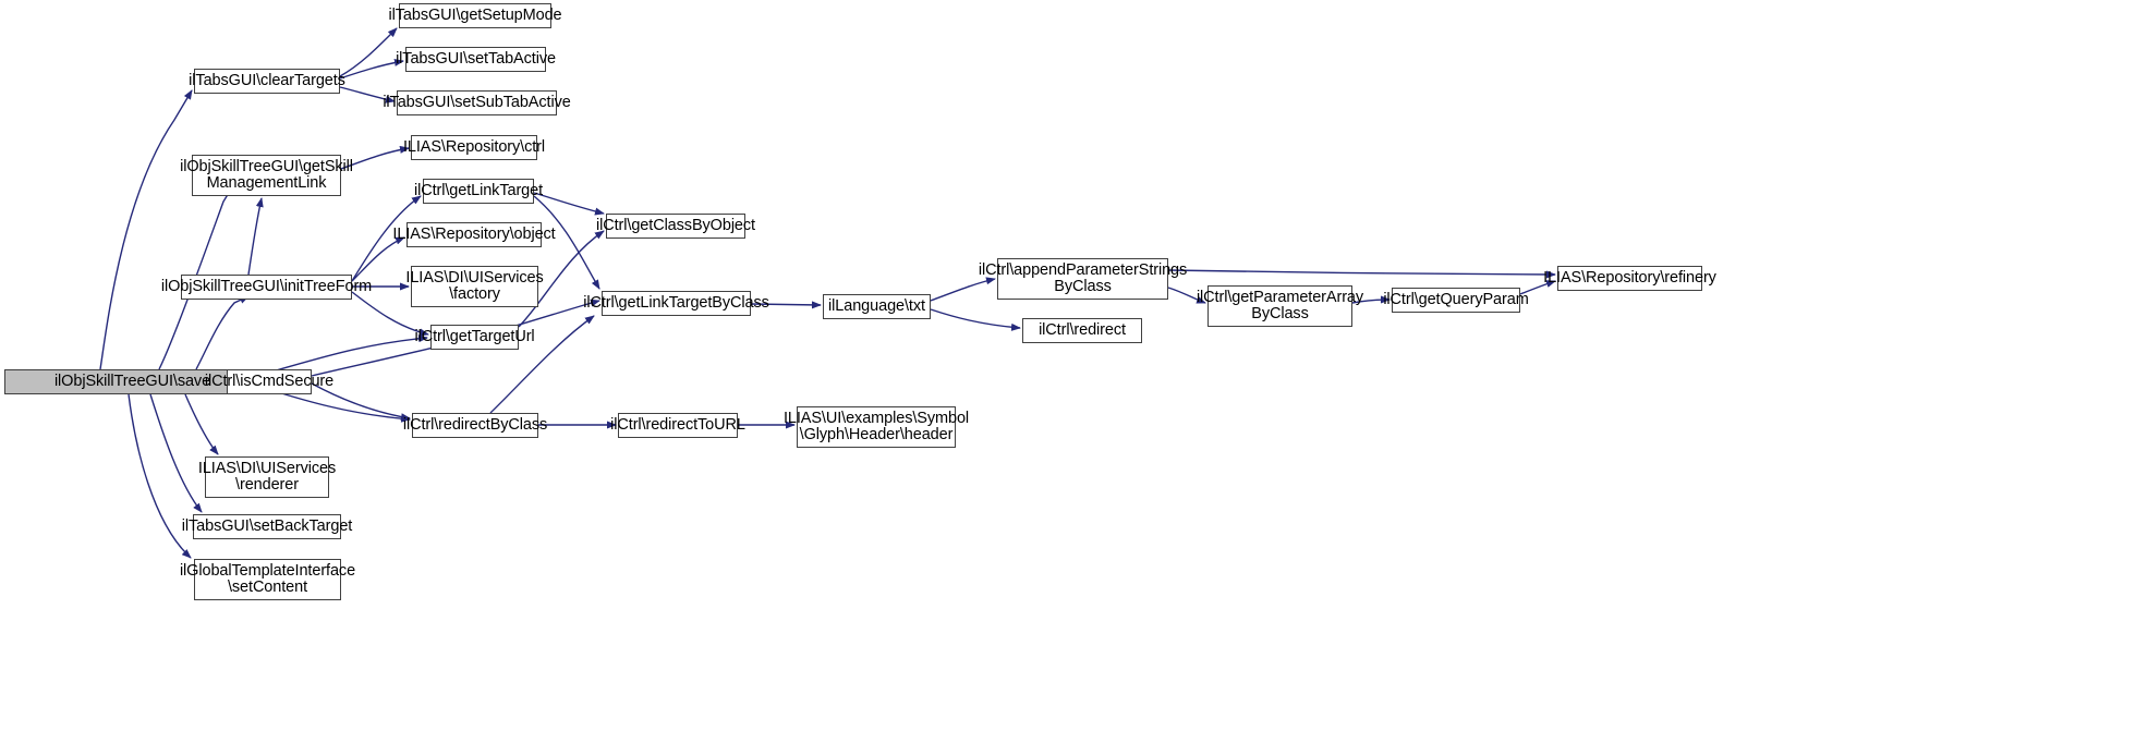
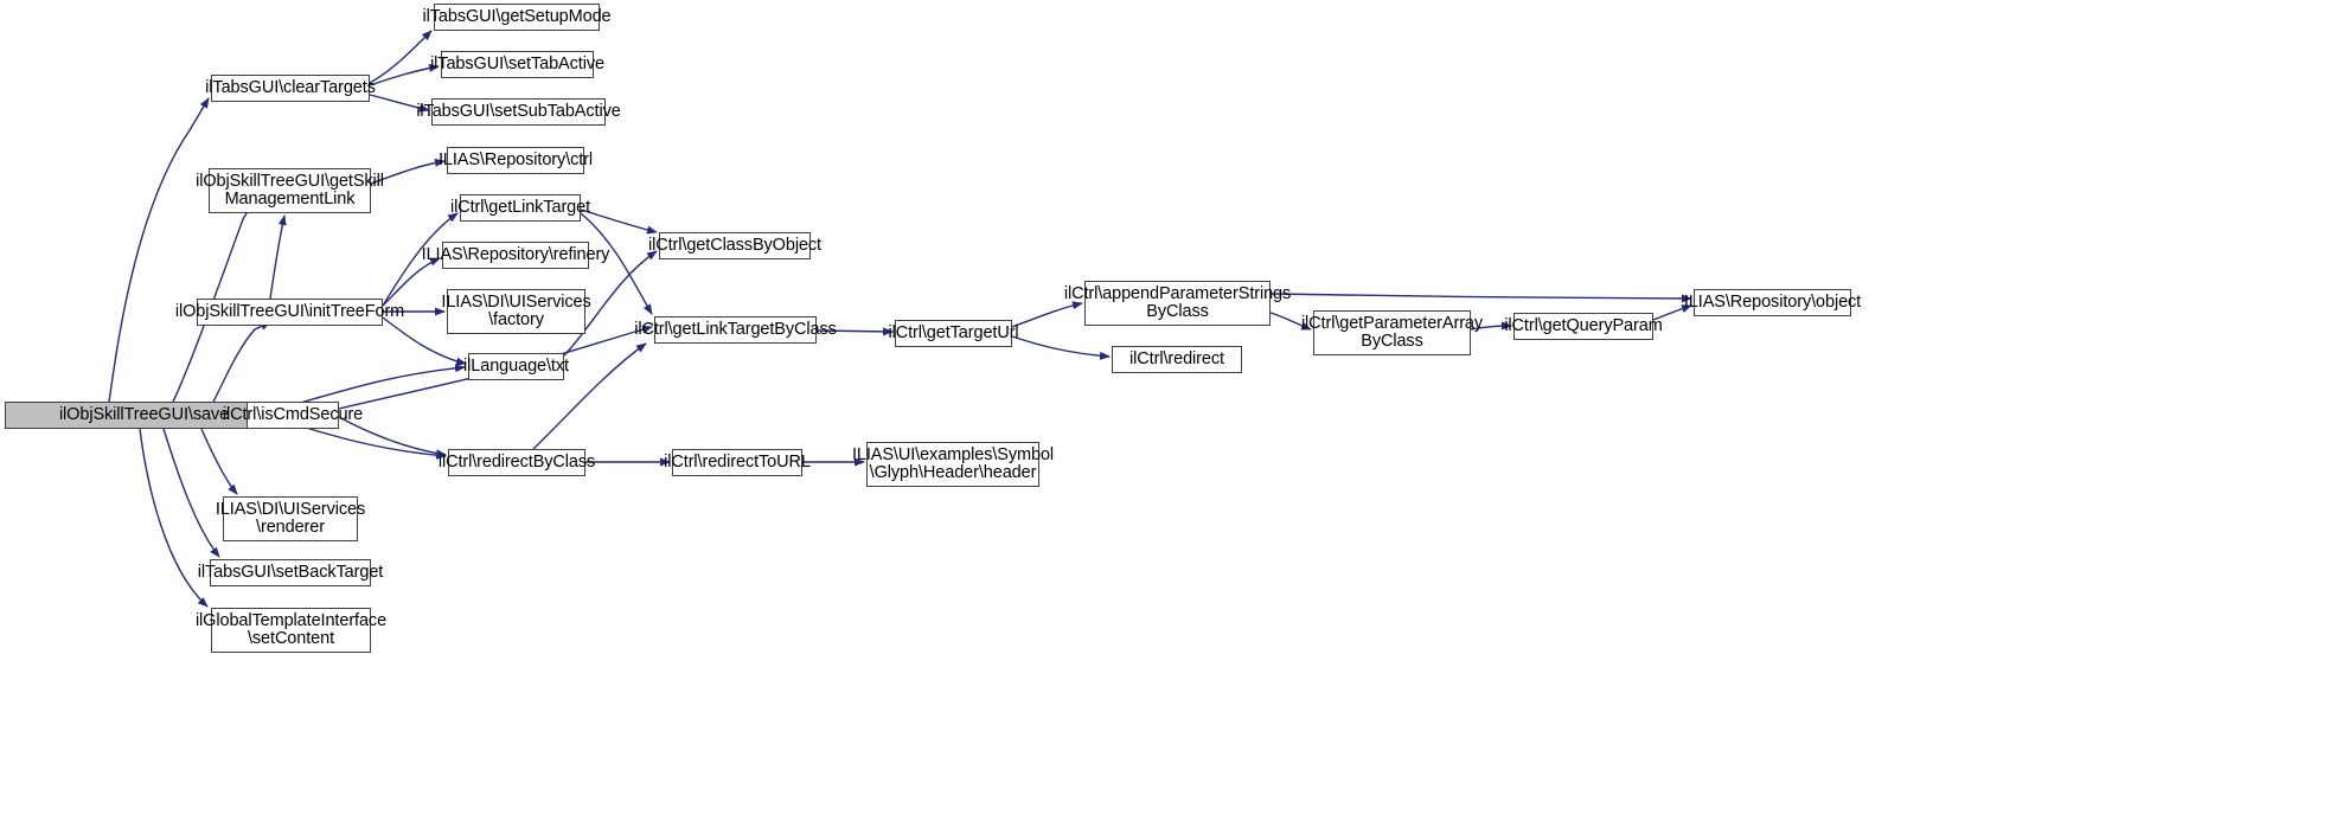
  ilObjSkillTreeGUI\save
  ilTabsGUI\clearTargets
  ilTabsGUI\getSetupMode
  ilTabsGUI\setTabActive
  ilTabsGUI\setSubTabActive
  ilObjSkillTreeGUI\getSkill
  ManagementLink
  ILIAS\Repository\ctrl
  ilObjSkillTreeGUI\initTreeForm
  ilCtrl\getLinkTarget
- ILIAS\Repository\object
+ ILIAS\Repository\refinery
  ILIAS\DI\UIServices
  \factory
- ilCtrl\getTargetUrl
+ ilLanguage\txt
  ilCtrl\getClassByObject
  ilCtrl\getLinkTargetByClass
- ilLanguage\txt
+ ilCtrl\getTargetUrl
  ilCtrl\appendParameterStrings
  ByClass
  ilCtrl\redirect
  ilCtrl\getParameterArray
  ByClass
  ilCtrl\getQueryParam
- ILIAS\Repository\refinery
+ ILIAS\Repository\object
  ilCtrl\isCmdSecure
  ilCtrl\redirectByClass
  ilCtrl\redirectToURL
  ILIAS\UI\examples\Symbol
  \Glyph\Header\header
  ILIAS\DI\UIServices
  \renderer
  ilTabsGUI\setBackTarget
  ilGlobalTemplateInterface
  \setContent
